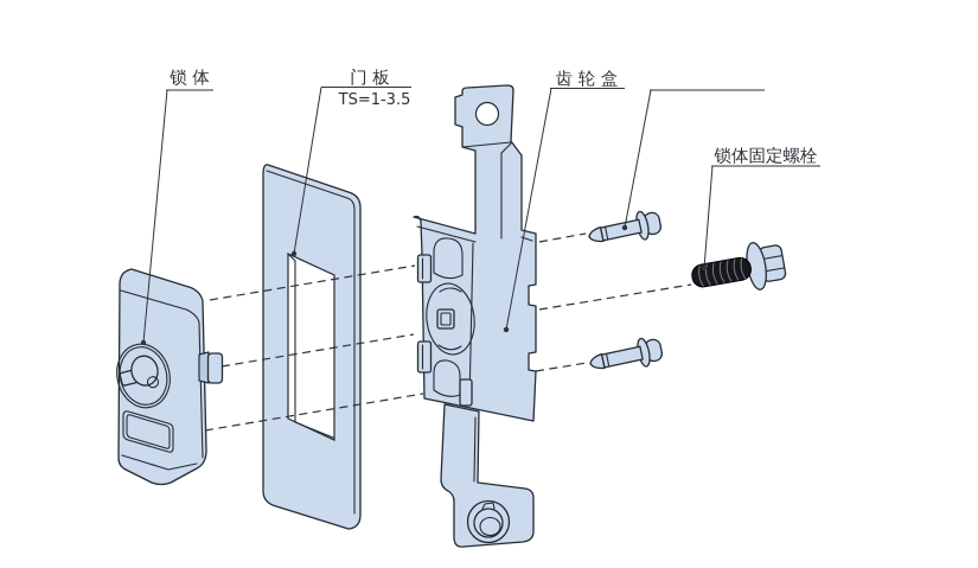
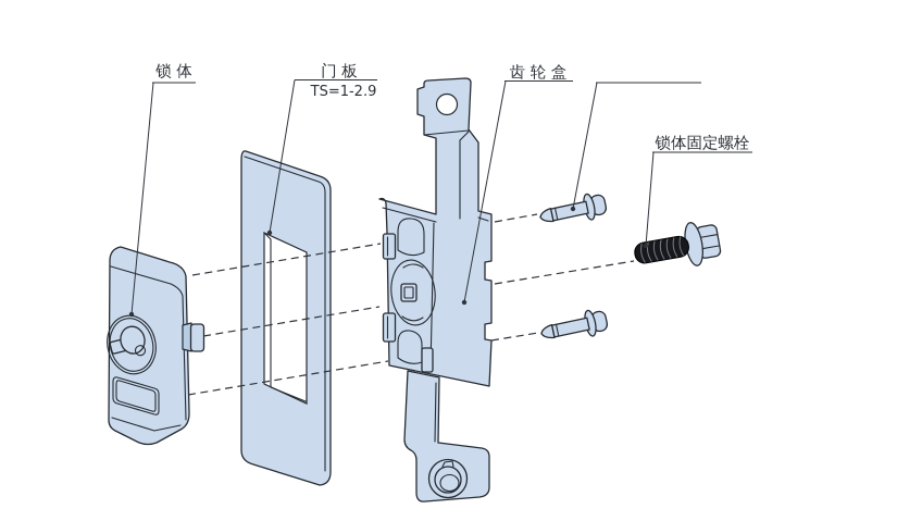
  锁 体
  门 板
- TS=1-3.5
+ TS=1-2.9
  齿 轮 盒
  锁体固定螺栓
